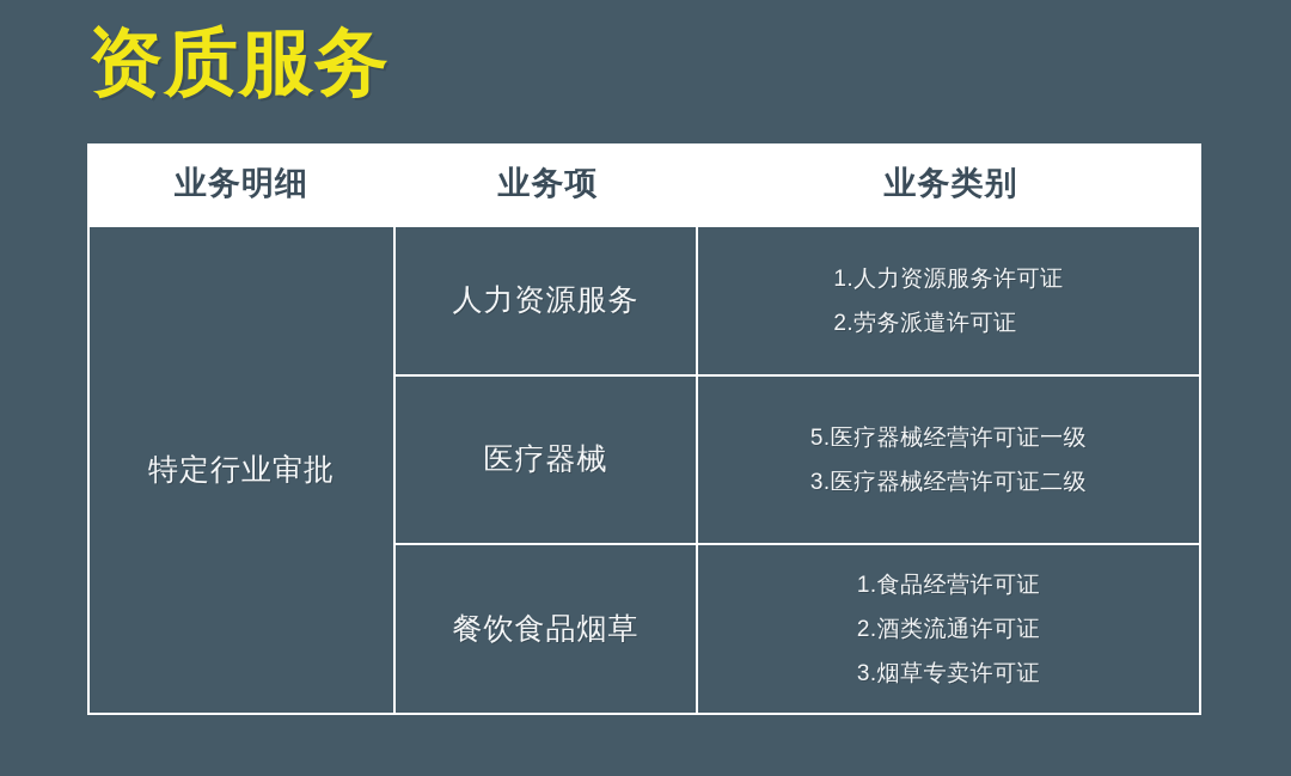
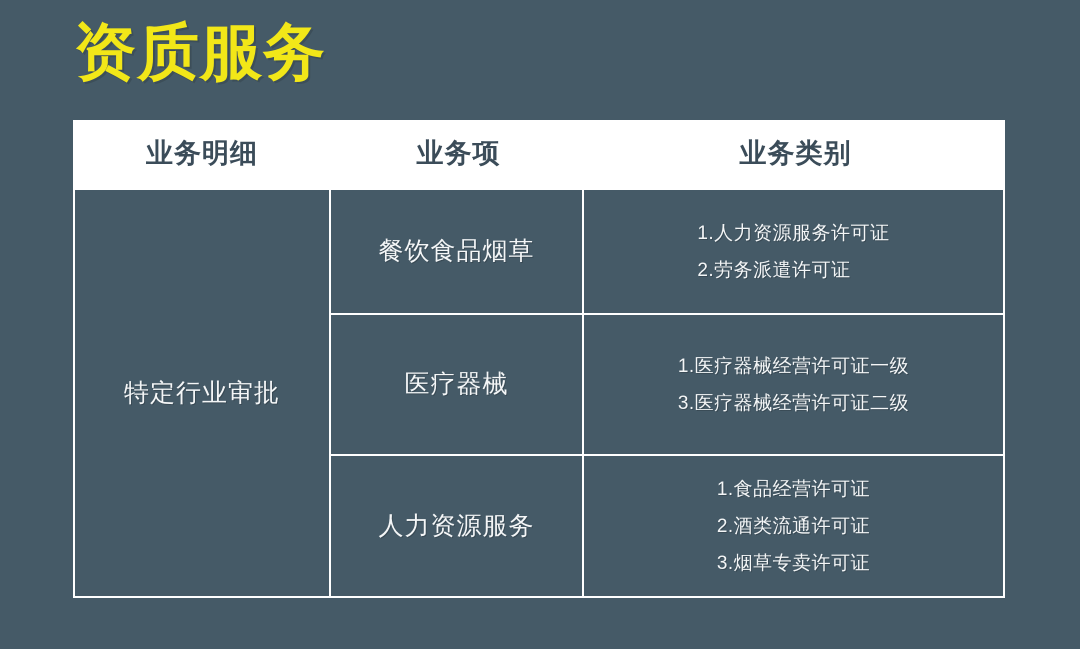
  资质服务
  业务明细
  业务项
  业务类别
  特定行业审批
- 人力资源服务
+ 餐饮食品烟草
  1.人力资源服务许可证
  2.劳务派遣许可证
  医疗器械
- 5.医疗器械经营许可证一级
+ 1.医疗器械经营许可证一级
  3.医疗器械经营许可证二级
- 餐饮食品烟草
+ 人力资源服务
  1.食品经营许可证
  2.酒类流通许可证
  3.烟草专卖许可证
